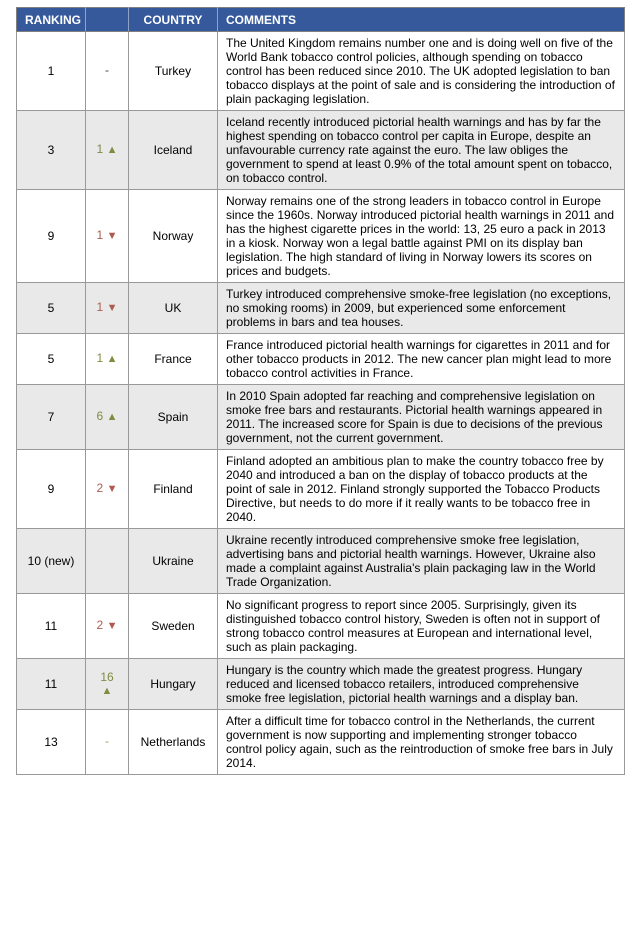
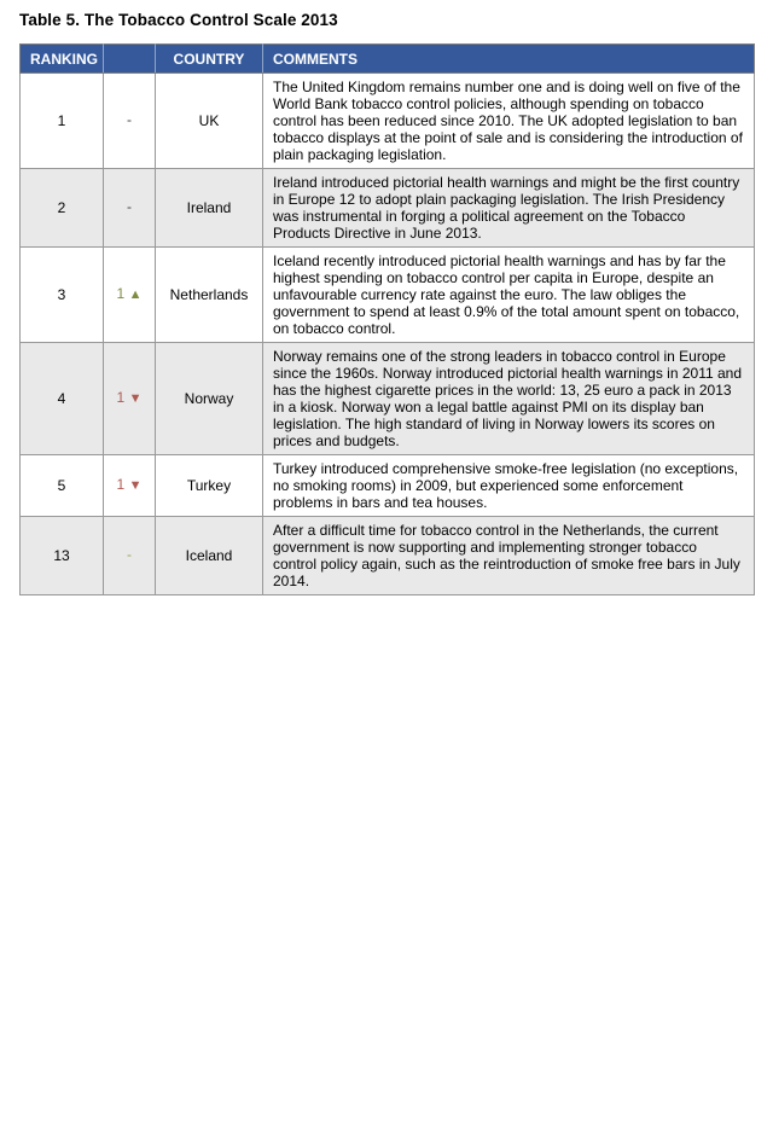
+ Table 5. The Tobacco Control Scale 2013
  RANKING		COUNTRY	COMMENTS
- 1	-	Turkey	The United Kingdom remains number one and is doing well on five of the World Bank tobacco control policies, although spending on tobacco control has been reduced since 2010. The UK adopted legislation to ban tobacco displays at the point of sale and is considering the introduction of plain packaging legislation.
+ 1	-	UK	The United Kingdom remains number one and is doing well on five of the World Bank tobacco control policies, although spending on tobacco control has been reduced since 2010. The UK adopted legislation to ban tobacco displays at the point of sale and is considering the introduction of plain packaging legislation.
+ 2	-	Ireland	Ireland introduced pictorial health warnings and might be the first country in Europe 12 to adopt plain packaging legislation. The Irish Presidency was instrumental in forging a political agreement on the Tobacco Products Directive in June 2013.
- 3	1 ▲	Iceland	Iceland recently introduced pictorial health warnings and has by far the highest spending on tobacco control per capita in Europe, despite an unfavourable currency rate against the euro. The law obliges the government to spend at least 0.9% of the total amount spent on tobacco, on tobacco control.
+ 3	1 ▲	Netherlands	Iceland recently introduced pictorial health warnings and has by far the highest spending on tobacco control per capita in Europe, despite an unfavourable currency rate against the euro. The law obliges the government to spend at least 0.9% of the total amount spent on tobacco, on tobacco control.
- 9	1 ▼	Norway	Norway remains one of the strong leaders in tobacco control in Europe since the 1960s. Norway introduced pictorial health warnings in 2011 and has the highest cigarette prices in the world: 13, 25 euro a pack in 2013 in a kiosk. Norway won a legal battle against PMI on its display ban legislation. The high standard of living in Norway lowers its scores on prices and budgets.
+ 4	1 ▼	Norway	Norway remains one of the strong leaders in tobacco control in Europe since the 1960s. Norway introduced pictorial health warnings in 2011 and has the highest cigarette prices in the world: 13, 25 euro a pack in 2013 in a kiosk. Norway won a legal battle against PMI on its display ban legislation. The high standard of living in Norway lowers its scores on prices and budgets.
- 5	1 ▼	UK	Turkey introduced comprehensive smoke-free legislation (no exceptions, no smoking rooms) in 2009, but experienced some enforcement problems in bars and tea houses.
+ 5	1 ▼	Turkey	Turkey introduced comprehensive smoke-free legislation (no exceptions, no smoking rooms) in 2009, but experienced some enforcement problems in bars and tea houses.
- 5	1 ▲	France	France introduced pictorial health warnings for cigarettes in 2011 and for other tobacco products in 2012. The new cancer plan might lead to more tobacco control activities in France.
- 7	6 ▲	Spain	In 2010 Spain adopted far reaching and comprehensive legislation on smoke free bars and restaurants. Pictorial health warnings appeared in 2011. The increased score for Spain is due to decisions of the previous government, not the current government.
- 9	2 ▼	Finland	Finland adopted an ambitious plan to make the country tobacco free by 2040 and introduced a ban on the display of tobacco products at the point of sale in 2012. Finland strongly supported the Tobacco Products Directive, but needs to do more if it really wants to be tobacco free in 2040.
- 10 (new)		Ukraine	Ukraine recently introduced comprehensive smoke free legislation, advertising bans and pictorial health warnings. However, Ukraine also made a complaint against Australia's plain packaging law in the World Trade Organization.
- 11	2 ▼	Sweden	No significant progress to report since 2005. Surprisingly, given its distinguished tobacco control history, Sweden is often not in support of strong tobacco control measures at European and international level, such as plain packaging.
- 11	16 ▲	Hungary	Hungary is the country which made the greatest progress. Hungary reduced and licensed tobacco retailers, introduced comprehensive smoke free legislation, pictorial health warnings and a display ban.
- 13	-	Netherlands	After a difficult time for tobacco control in the Netherlands, the current government is now supporting and implementing stronger tobacco control policy again, such as the reintroduction of smoke free bars in July 2014.
+ 13	-	Iceland	After a difficult time for tobacco control in the Netherlands, the current government is now supporting and implementing stronger tobacco control policy again, such as the reintroduction of smoke free bars in July 2014.
